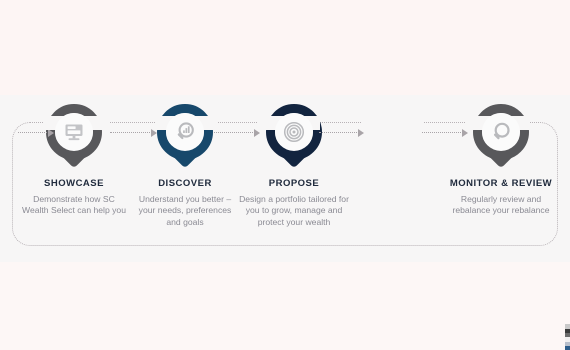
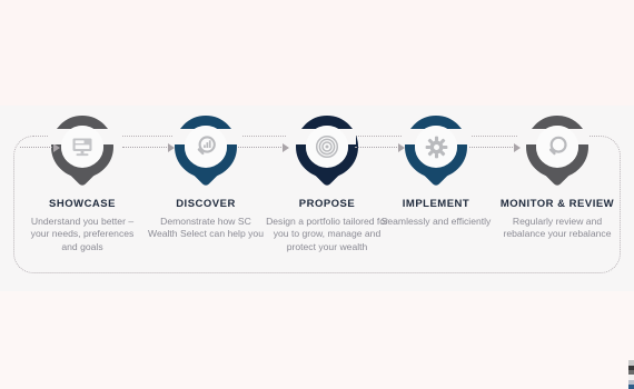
  SHOWCASE
- Demonstrate how SC Wealth Select can help you
+ Understand you better – your needs, preferences and goals
  DISCOVER
- Understand you better – your needs, preferences and goals
+ Demonstrate how SC Wealth Select can help you
  PROPOSE
  Design a portfolio tailored for you to grow, manage and protect your wealth
+ IMPLEMENT
+ Seamlessly and efficiently
  MONITOR & REVIEW
  Regularly review and rebalance your rebalance
